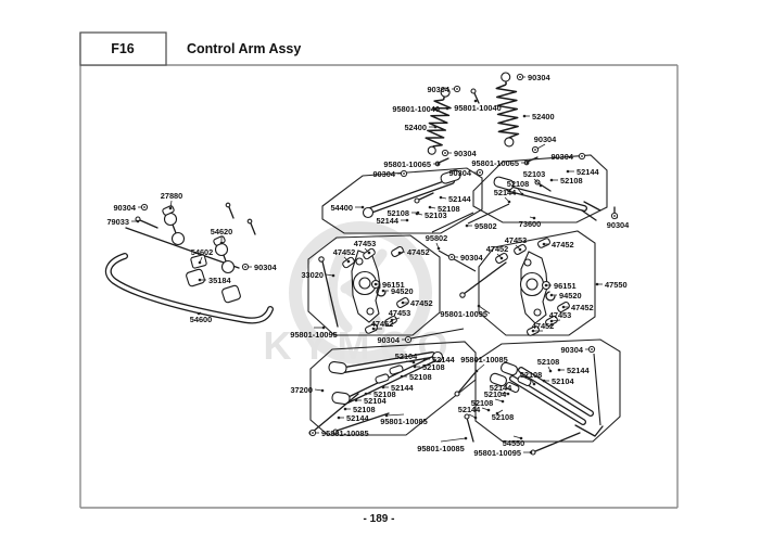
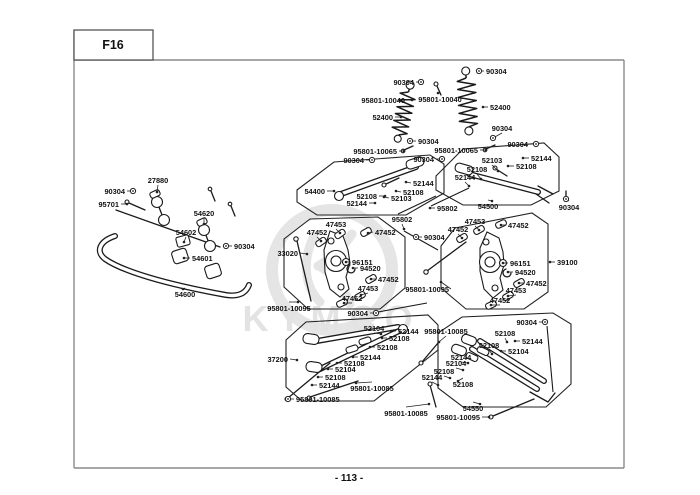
  KYMO
  F16
- Control Arm Assy
- - 189 -
+ - 113 -
  90304
  90304
  95801-10040
  95801-10040
  52400
  52400
  90304
  90304
  95801-10065
  95801-10065
  90304
  90304
  54400
  52144
  52108
  52103
  52108
  52144
  90304
  52144
  52108
  52103
  52108
  52144
- 73600
+ 54500
  90304
  95802
  95802
  90304
  47453
  47452
  47452
  33020
  96151
  94520
  47452
  47453
  47452
  95801-10095
  90304
  47453
  47452
  47452
  96151
  94520
  47452
  47453
  47452
- 47550
+ 39100
  95801-10095
  52104
  52144
  52108
  52108
  52144
  52108
  52104
  52108
  52144
  37200
  95801-10085
  95801-10085
  90304
  95801-10085
  52108
  52144
  52108
  52104
  52144
  52104
  52108
  52144
  52108
  54550
  95801-10095
  95801-10085
  27880
  90304
- 79033
+ 95701
  54620
  54602
  90304
- 35184
+ 54601
  54600
